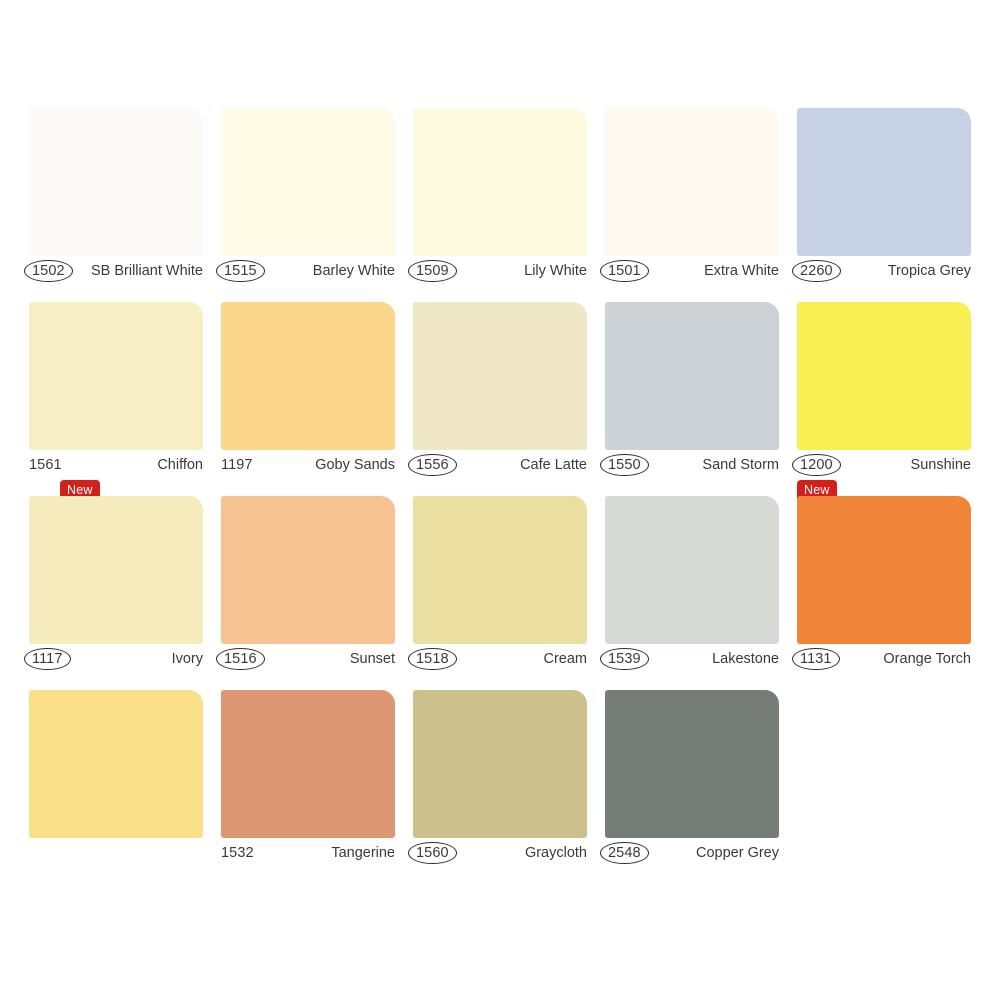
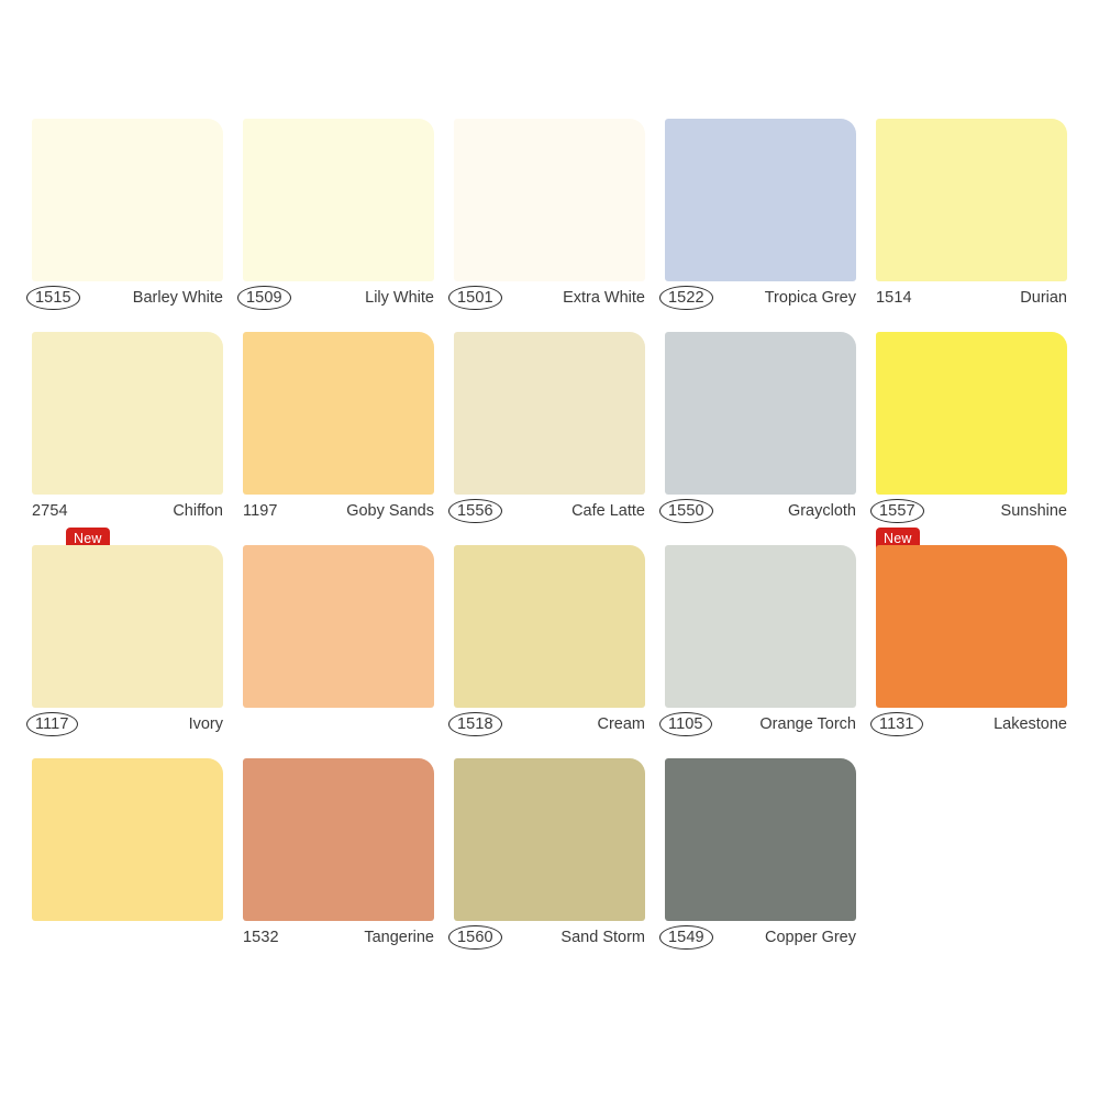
- 1502
- SB Brilliant White
  1515
  Barley White
  1509
  Lily White
  1501
  Extra White
- 2260
+ 1522
  Tropica Grey
+ 1514
+ Durian
- 1561
+ 2754
  Chiffon
  New
  1197
  Goby Sands
  1556
  Cafe Latte
  1550
- Sand Storm
+ Graycloth
- 1200
+ 1557
  Sunshine
  New
  1117
  Ivory
- 1516
- Sunset
  1518
  Cream
- 1539
+ 1105
- Lakestone
+ Orange Torch
  1131
- Orange Torch
+ Lakestone
  1532
  Tangerine
  1560
- Graycloth
+ Sand Storm
- 2548
+ 1549
  Copper Grey
